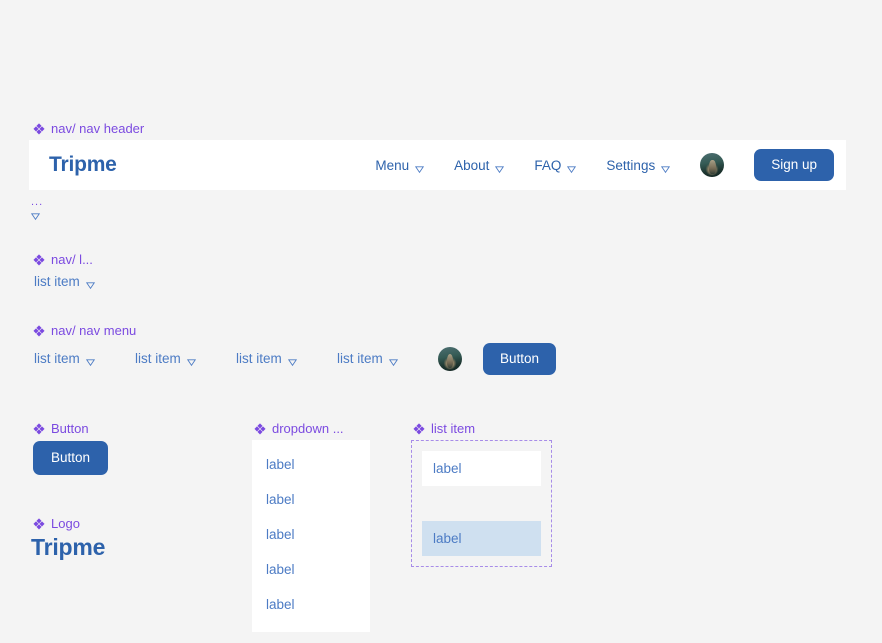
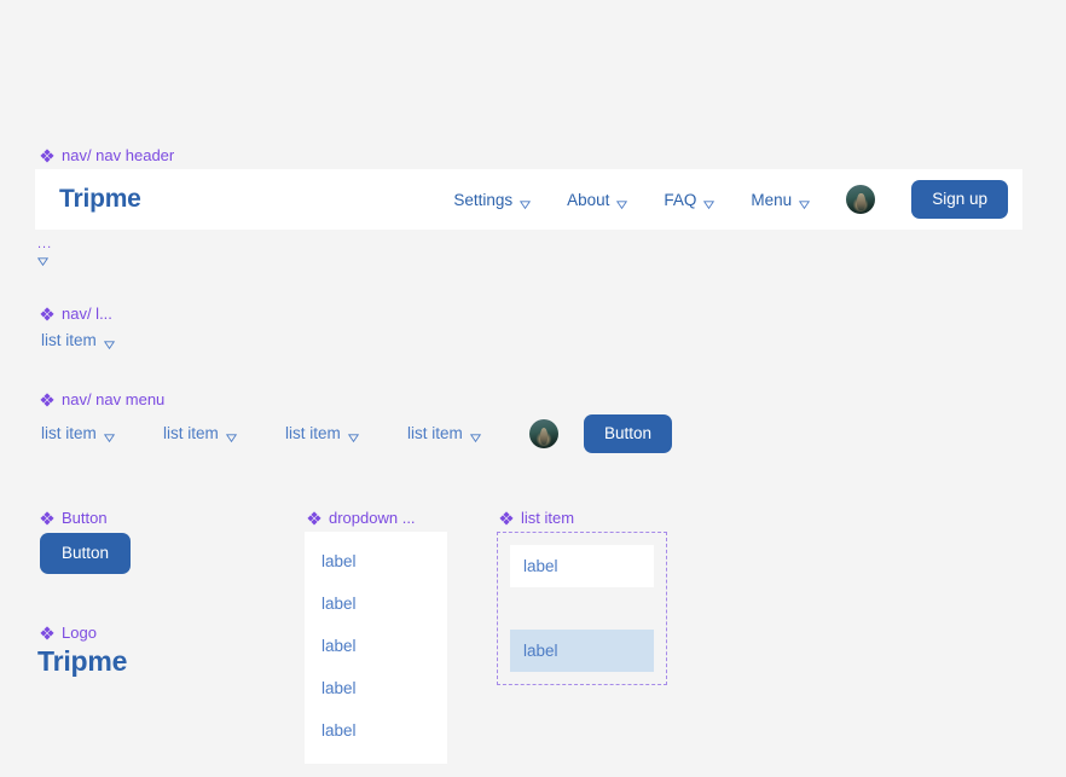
  nav/ nav header
  Tripme
- Menu
+ Settings
  About
  FAQ
- Settings
+ Menu
  Sign up
  ...
  nav/ l...
  list item
  nav/ nav menu
  list item
  list item
  list item
  list item
  Button
  Button
  Button
  Logo
  Tripme
  dropdown ...
  label
  label
  label
  label
  label
  list item
  label
  label
